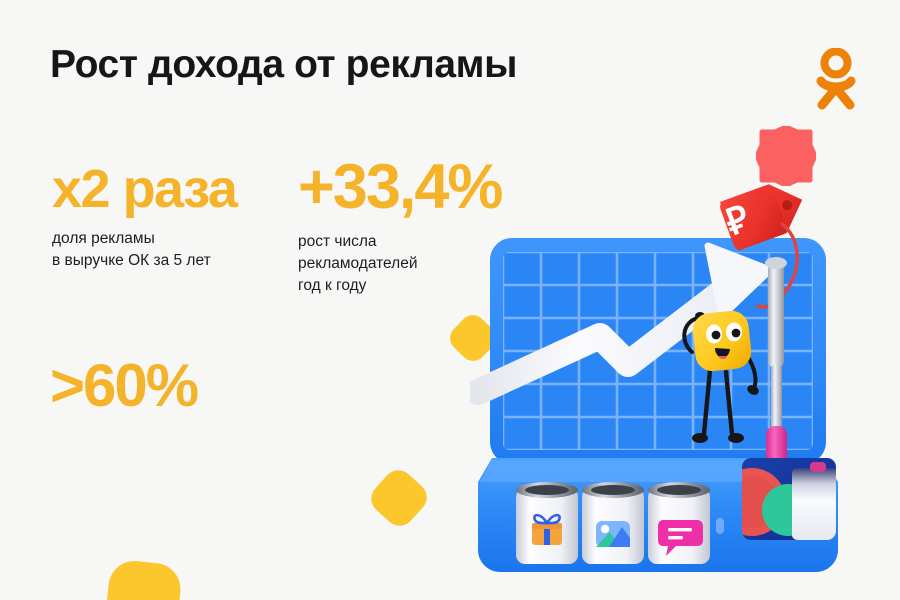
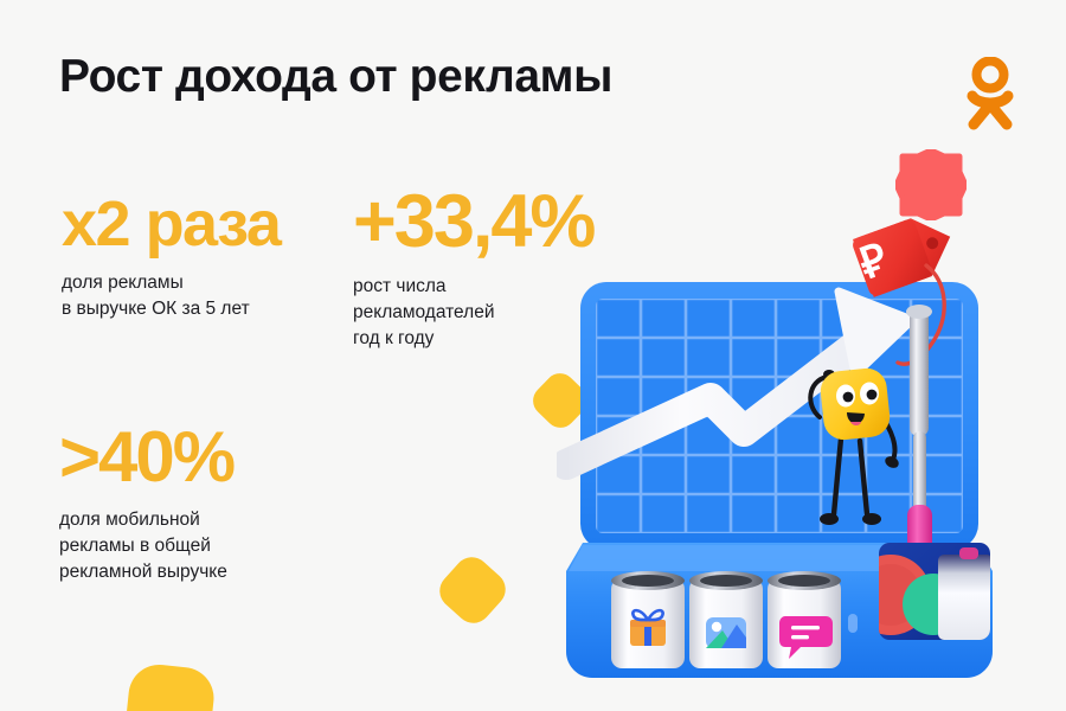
  Рост дохода от рекламы
  x2 раза
  доля рекламы
  в выручке ОК за 5 лет
  +33,4%
  рост числа
  рекламодателей
  год к году
- >60%
+ >40%
+ доля мобильной
+ рекламы в общей
+ рекламной выручке
